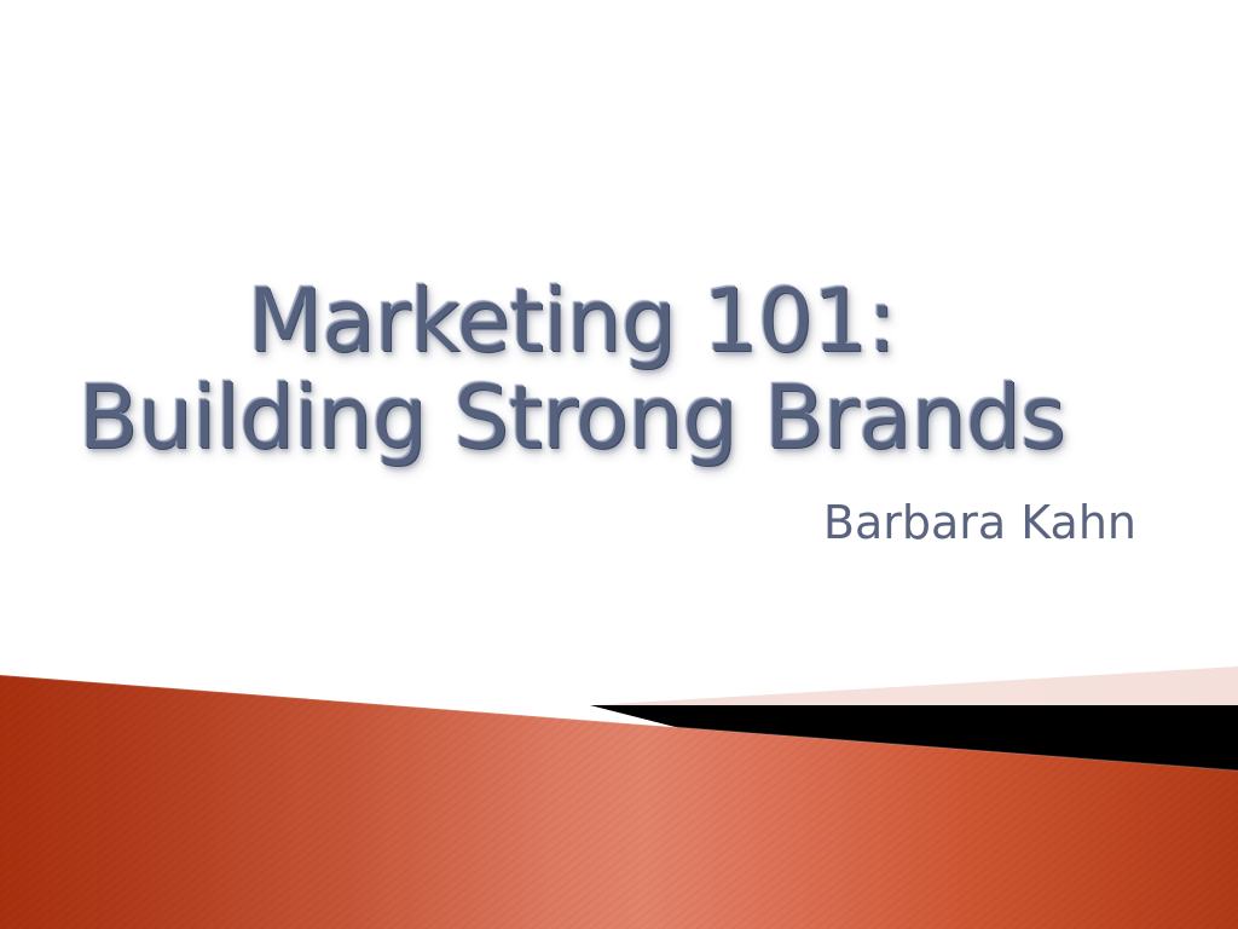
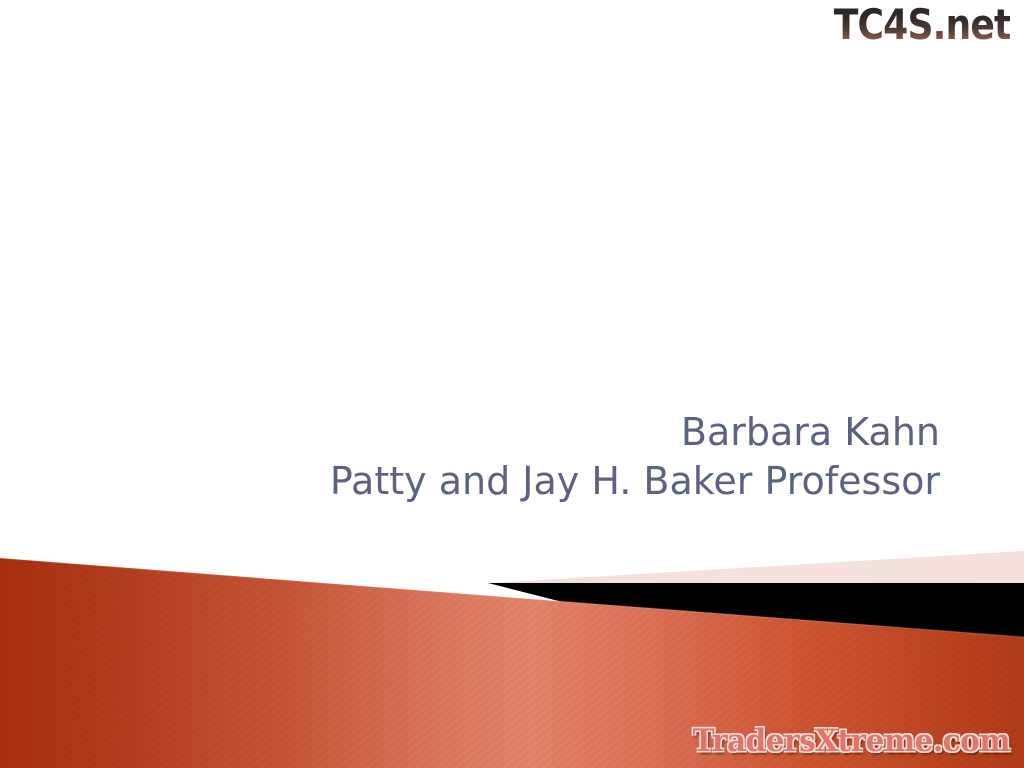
- Marketing 101:
- Building Strong Brands
  Barbara Kahn
+ Patty and Jay H. Baker Professor
+ TC4S.net
+ TradersXtreme.com
